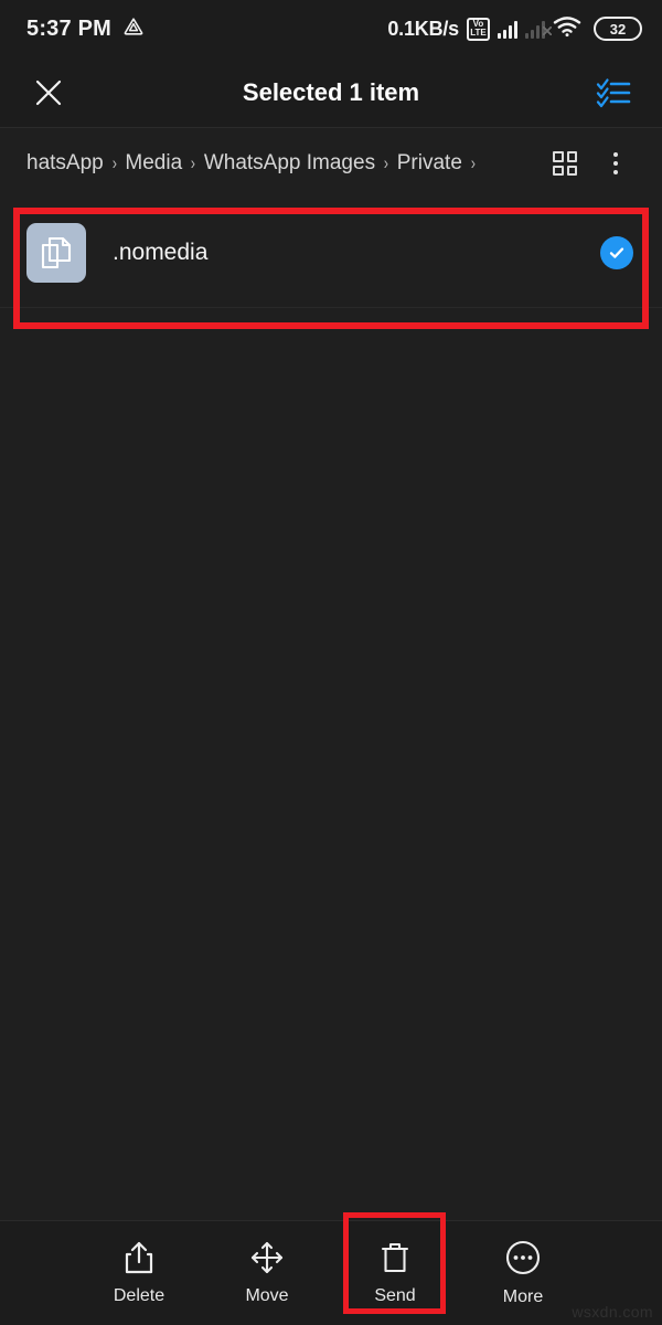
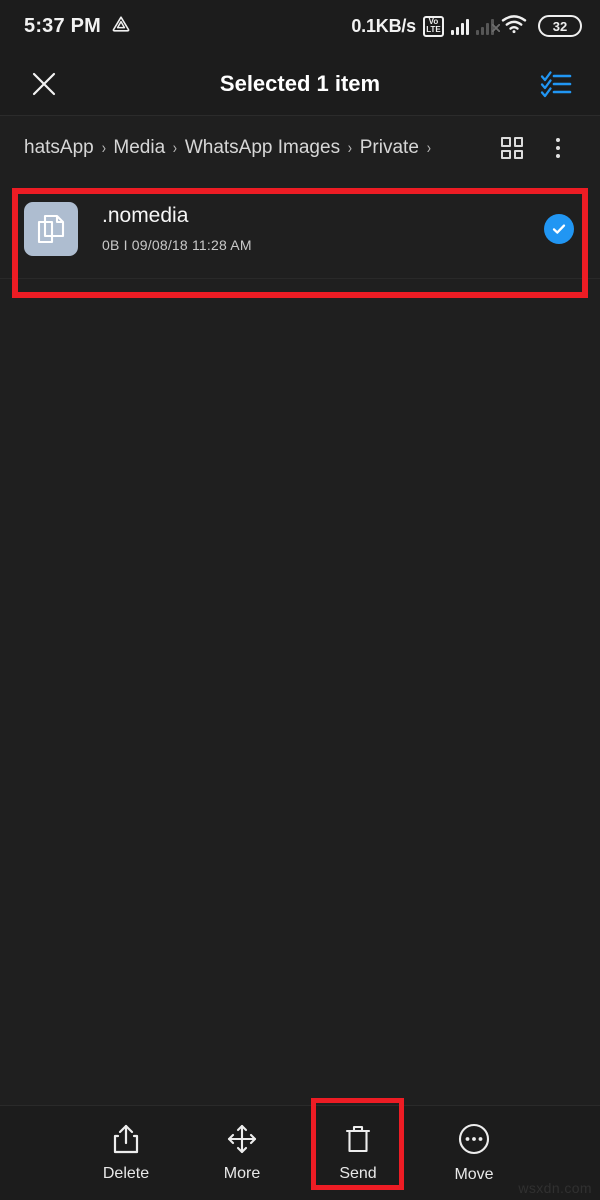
  5:37 PM
  0.1KB/s
  Vo
  LTE
  32
  Selected 1 item
  hatsApp
  ›
  Media
  ›
  WhatsApp Images
  ›
  Private
  ›
  .nomedia
+ 0B I 09/08/18 11:28 AM
  Delete
- Move
+ More
  Send
- More
+ Move
